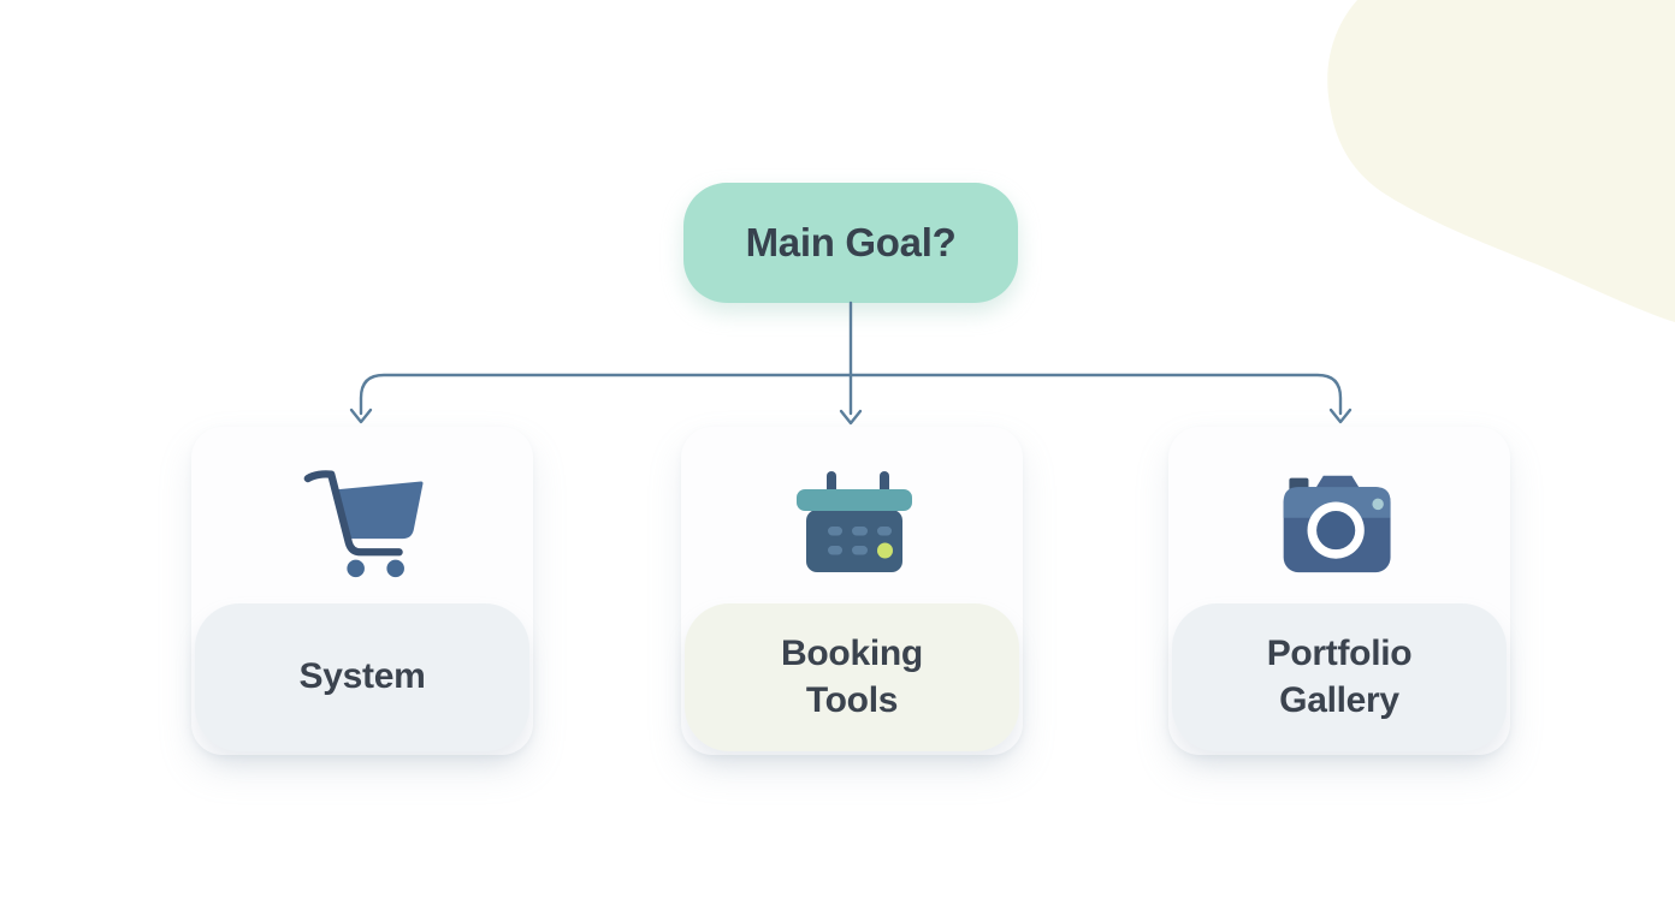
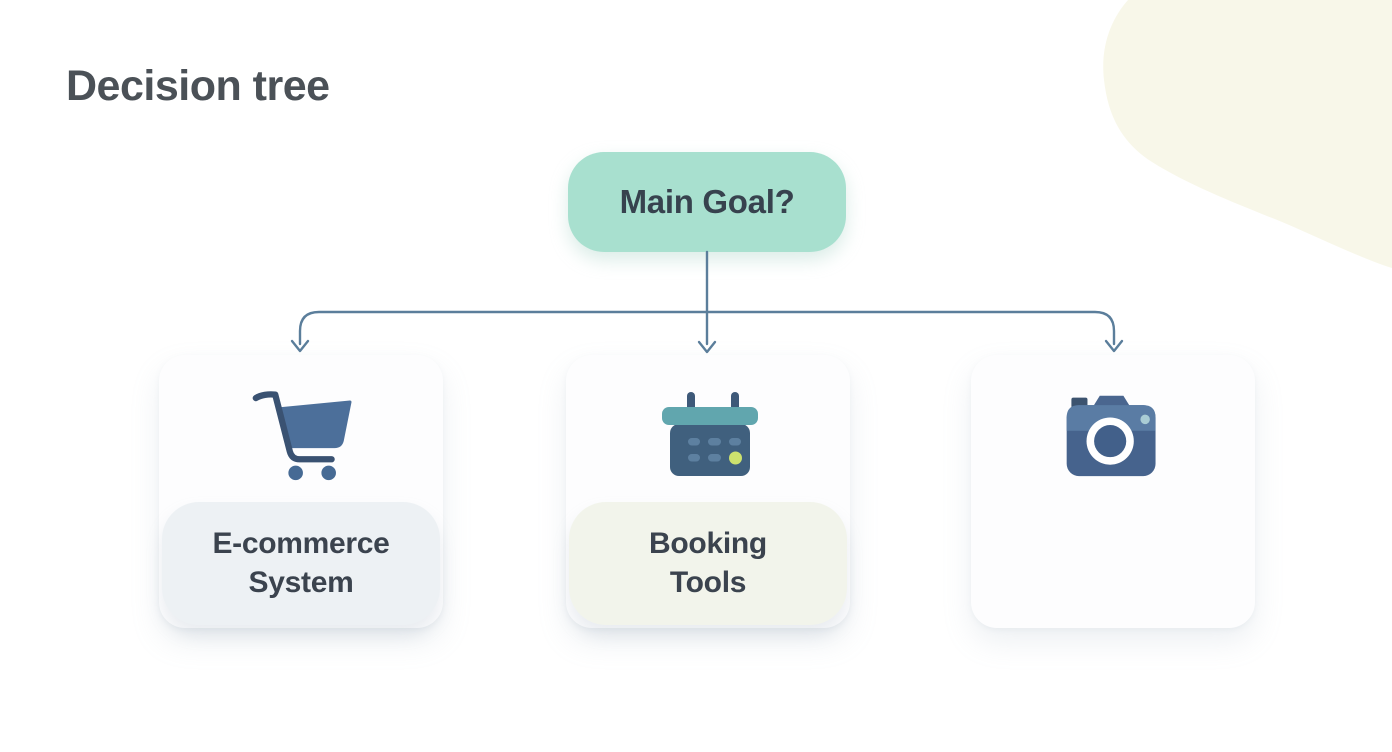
+ Decision tree
  Main Goal?
+ E-commerce
  System
  Booking
  Tools
- Portfolio
- Gallery
